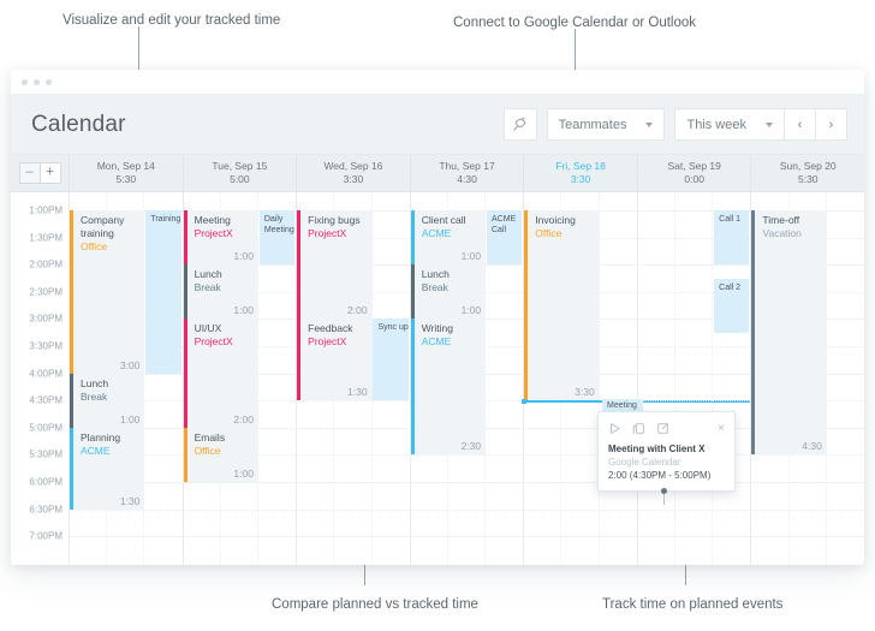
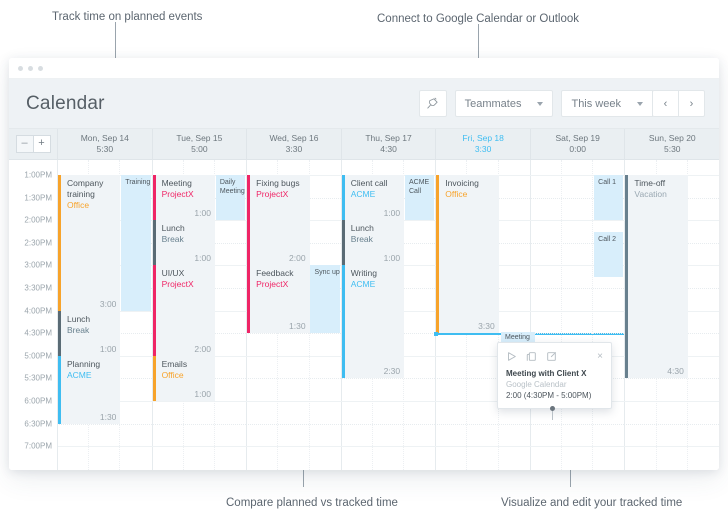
- Visualize and edit your tracked time
+ Track time on planned events
  Connect to Google Calendar or Outlook
  Compare planned vs tracked time
- Track time on planned events
+ Visualize and edit your tracked time
  Calendar
  Teammates
  This week
  ‹
  ›
  –
  +
  Mon, Sep 14
  5:30
  Tue, Sep 15
  5:00
  Wed, Sep 16
  3:30
  Thu, Sep 17
  4:30
  Fri, Sep 18
  3:30
  Sat, Sep 19
  0:00
  Sun, Sep 20
  5:30
  1:00PM
  1:30PM
  2:00PM
  2:30PM
  3:00PM
  3:30PM
  4:00PM
  4:30PM
  5:00PM
  5:30PM
  6:00PM
  6:30PM
  7:00PM
  Company training
  Office
  3:00
  Lunch
  Break
  1:00
  Planning
  ACME
  1:30
  Meeting
  ProjectX
  1:00
  Lunch
  Break
  1:00
  UI/UX
  ProjectX
  2:00
  Emails
  Office
  1:00
  Fixing bugs
  ProjectX
  2:00
  Feedback
  ProjectX
  1:30
  Client call
  ACME
  1:00
  Lunch
  Break
  1:00
  Writing
  ACME
  2:30
  Invoicing
  Office
  3:30
  Time-off
  Vacation
  4:30
  ×
  Meeting with Client X
  Google Calendar
  2:00 (4:30PM - 5:00PM)
